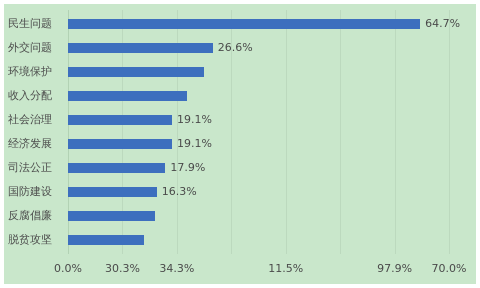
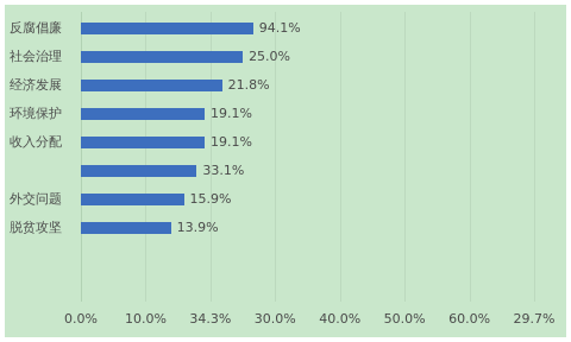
- 民生问题
- 64.7%
- 外交问题
+ 反腐倡廉
- 26.6%
+ 94.1%
- 环境保护
+ 社会治理
+ 25.0%
- 收入分配
+ 经济发展
+ 21.8%
- 社会治理
+ 环境保护
  19.1%
- 经济发展
+ 收入分配
  19.1%
- 司法公正
- 17.9%
+ 33.1%
- 国防建设
- 16.3%
- 反腐倡廉
+ 外交问题
+ 15.9%
  脱贫攻坚
+ 13.9%
  0.0%
- 30.3%
+ 10.0%
  34.3%
+ 30.0%
- 11.5%
+ 40.0%
+ 50.0%
- 97.9%
+ 60.0%
- 70.0%
+ 29.7%
